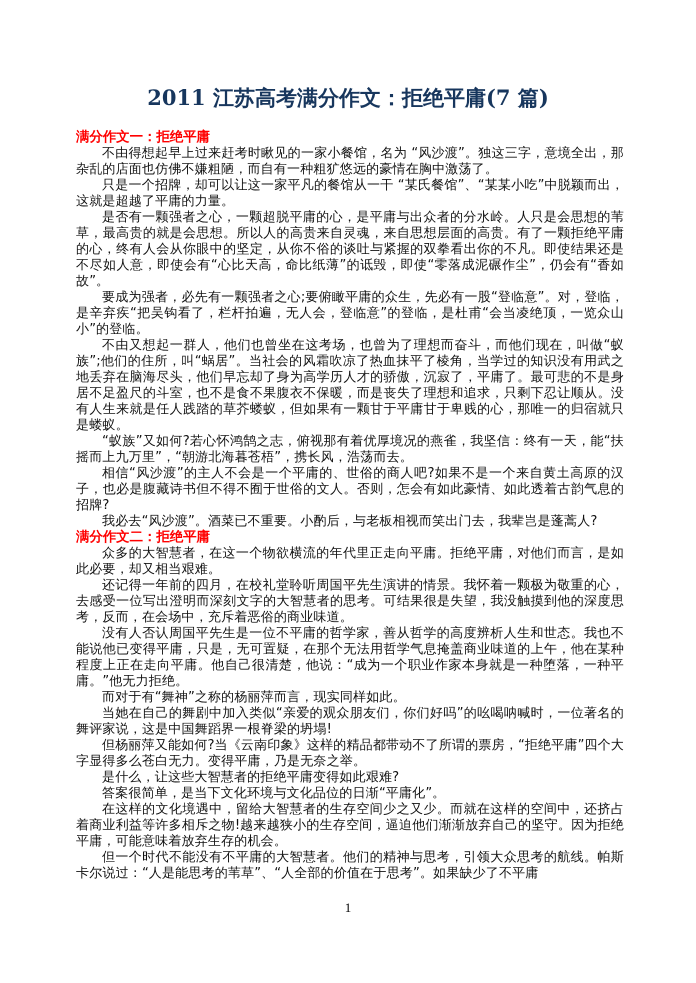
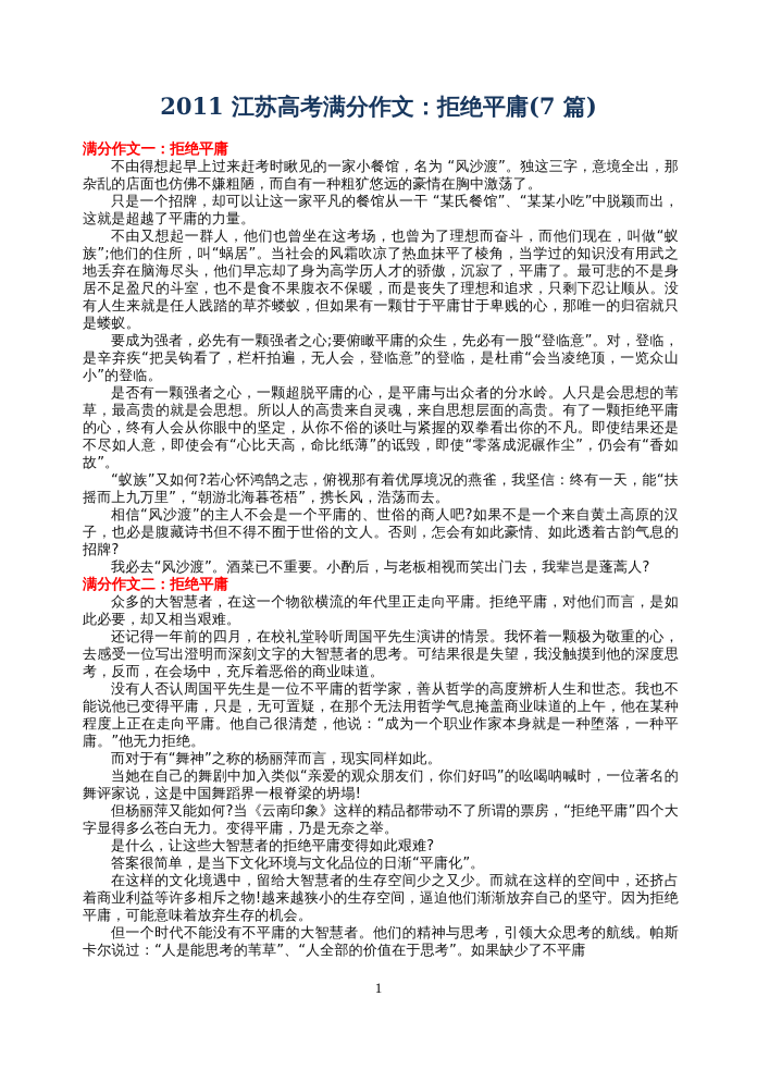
  2011 江苏高考满分作文：拒绝平庸(7 篇)
  满分作文一：拒绝平庸
  不由得想起早上过来赶考时瞅见的一家小餐馆，名为 “风沙渡”。独这三字，意境全出，那杂乱的店面也仿佛不嫌粗陋，而自有一种粗犷悠远的豪情在胸中激荡了。
  只是一个招牌，却可以让这一家平凡的餐馆从一干 “某氏餐馆”、“某某小吃”中脱颖而出，这就是超越了平庸的力量。
- 是否有一颗强者之心，一颗超脱平庸的心，是平庸与出众者的分水岭。人只是会思想的苇草，最高贵的就是会思想。所以人的高贵来自灵魂，来自思想层面的高贵。有了一颗拒绝平庸的心，终有人会从你眼中的坚定，从你不俗的谈吐与紧握的双拳看出你的不凡。即使结果还是不尽如人意，即使会有“心比天高，命比纸薄”的诋毁，即使“零落成泥碾作尘”，仍会有“香如故”。
+ 不由又想起一群人，他们也曾坐在这考场，也曾为了理想而奋斗，而他们现在，叫做“蚁族”;他们的住所，叫“蜗居”。当社会的风霜吹凉了热血抹平了棱角，当学过的知识没有用武之地丢弃在脑海尽头，他们早忘却了身为高学历人才的骄傲，沉寂了，平庸了。最可悲的不是身居不足盈尺的斗室，也不是食不果腹衣不保暖，而是丧失了理想和追求，只剩下忍让顺从。没有人生来就是任人践踏的草芥蝼蚁，但如果有一颗甘于平庸甘于卑贱的心，那唯一的归宿就只是蝼蚁。
  要成为强者，必先有一颗强者之心;要俯瞰平庸的众生，先必有一股“登临意”。对，登临，是辛弃疾“把吴钩看了，栏杆拍遍，无人会，登临意”的登临，是杜甫“会当凌绝顶，一览众山小”的登临。
- 不由又想起一群人，他们也曾坐在这考场，也曾为了理想而奋斗，而他们现在，叫做“蚁族”;他们的住所，叫“蜗居”。当社会的风霜吹凉了热血抹平了棱角，当学过的知识没有用武之地丢弃在脑海尽头，他们早忘却了身为高学历人才的骄傲，沉寂了，平庸了。最可悲的不是身居不足盈尺的斗室，也不是食不果腹衣不保暖，而是丧失了理想和追求，只剩下忍让顺从。没有人生来就是任人践踏的草芥蝼蚁，但如果有一颗甘于平庸甘于卑贱的心，那唯一的归宿就只是蝼蚁。
+ 是否有一颗强者之心，一颗超脱平庸的心，是平庸与出众者的分水岭。人只是会思想的苇草，最高贵的就是会思想。所以人的高贵来自灵魂，来自思想层面的高贵。有了一颗拒绝平庸的心，终有人会从你眼中的坚定，从你不俗的谈吐与紧握的双拳看出你的不凡。即使结果还是不尽如人意，即使会有“心比天高，命比纸薄”的诋毁，即使“零落成泥碾作尘”，仍会有“香如故”。
  “蚁族”又如何?若心怀鸿鹄之志，俯视那有着优厚境况的燕雀，我坚信：终有一天，能“扶摇而上九万里”，“朝游北海暮苍梧”，携长风，浩荡而去。
  相信“风沙渡”的主人不会是一个平庸的、世俗的商人吧?如果不是一个来自黄土高原的汉子，也必是腹藏诗书但不得不囿于世俗的文人。否则，怎会有如此豪情、如此透着古韵气息的招牌?
  我必去“风沙渡”。酒菜已不重要。小酌后，与老板相视而笑出门去，我辈岂是蓬蒿人?
  满分作文二：拒绝平庸
  众多的大智慧者，在这一个物欲横流的年代里正走向平庸。拒绝平庸，对他们而言，是如此必要，却又相当艰难。
  还记得一年前的四月，在校礼堂聆听周国平先生演讲的情景。我怀着一颗极为敬重的心，去感受一位写出澄明而深刻文字的大智慧者的思考。可结果很是失望，我没触摸到他的深度思考，反而，在会场中，充斥着恶俗的商业味道。
  没有人否认周国平先生是一位不平庸的哲学家，善从哲学的高度辨析人生和世态。我也不能说他已变得平庸，只是，无可置疑，在那个无法用哲学气息掩盖商业味道的上午，他在某种程度上正在走向平庸。他自己很清楚，他说：“成为一个职业作家本身就是一种堕落，一种平庸。”他无力拒绝。
  而对于有“舞神”之称的杨丽萍而言，现实同样如此。
  当她在自己的舞剧中加入类似“亲爱的观众朋友们，你们好吗”的吆喝呐喊时，一位著名的舞评家说，这是中国舞蹈界一根脊梁的坍塌!
  但杨丽萍又能如何?当《云南印象》这样的精品都带动不了所谓的票房，“拒绝平庸”四个大字显得多么苍白无力。变得平庸，乃是无奈之举。
  是什么，让这些大智慧者的拒绝平庸变得如此艰难?
  答案很简单，是当下文化环境与文化品位的日渐“平庸化”。
  在这样的文化境遇中，留给大智慧者的生存空间少之又少。而就在这样的空间中，还挤占着商业利益等许多相斥之物!越来越狭小的生存空间，逼迫他们渐渐放弃自己的坚守。因为拒绝平庸，可能意味着放弃生存的机会。
  但一个时代不能没有不平庸的大智慧者。他们的精神与思考，引领大众思考的航线。帕斯卡尔说过：“人是能思考的苇草”、“人全部的价值在于思考”。如果缺少了不平庸
  1
